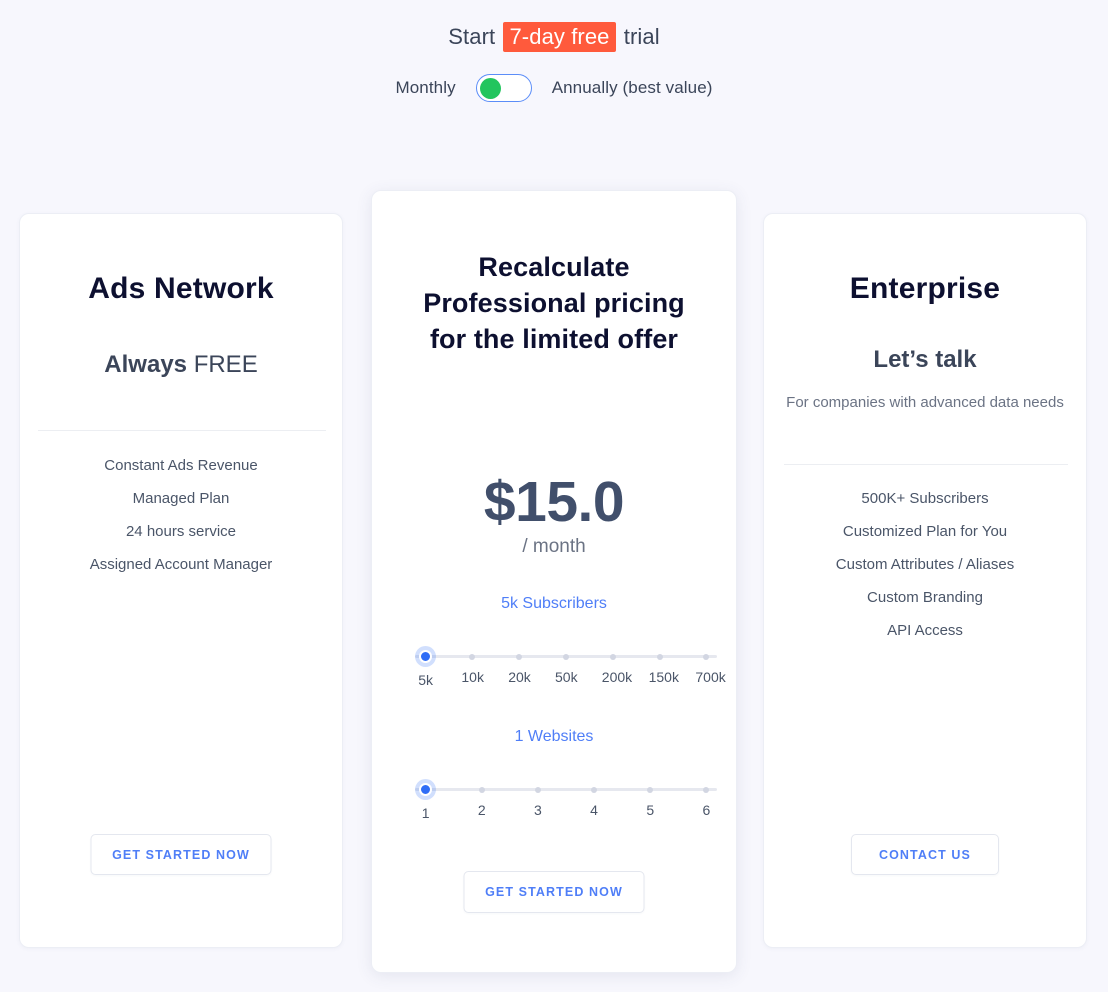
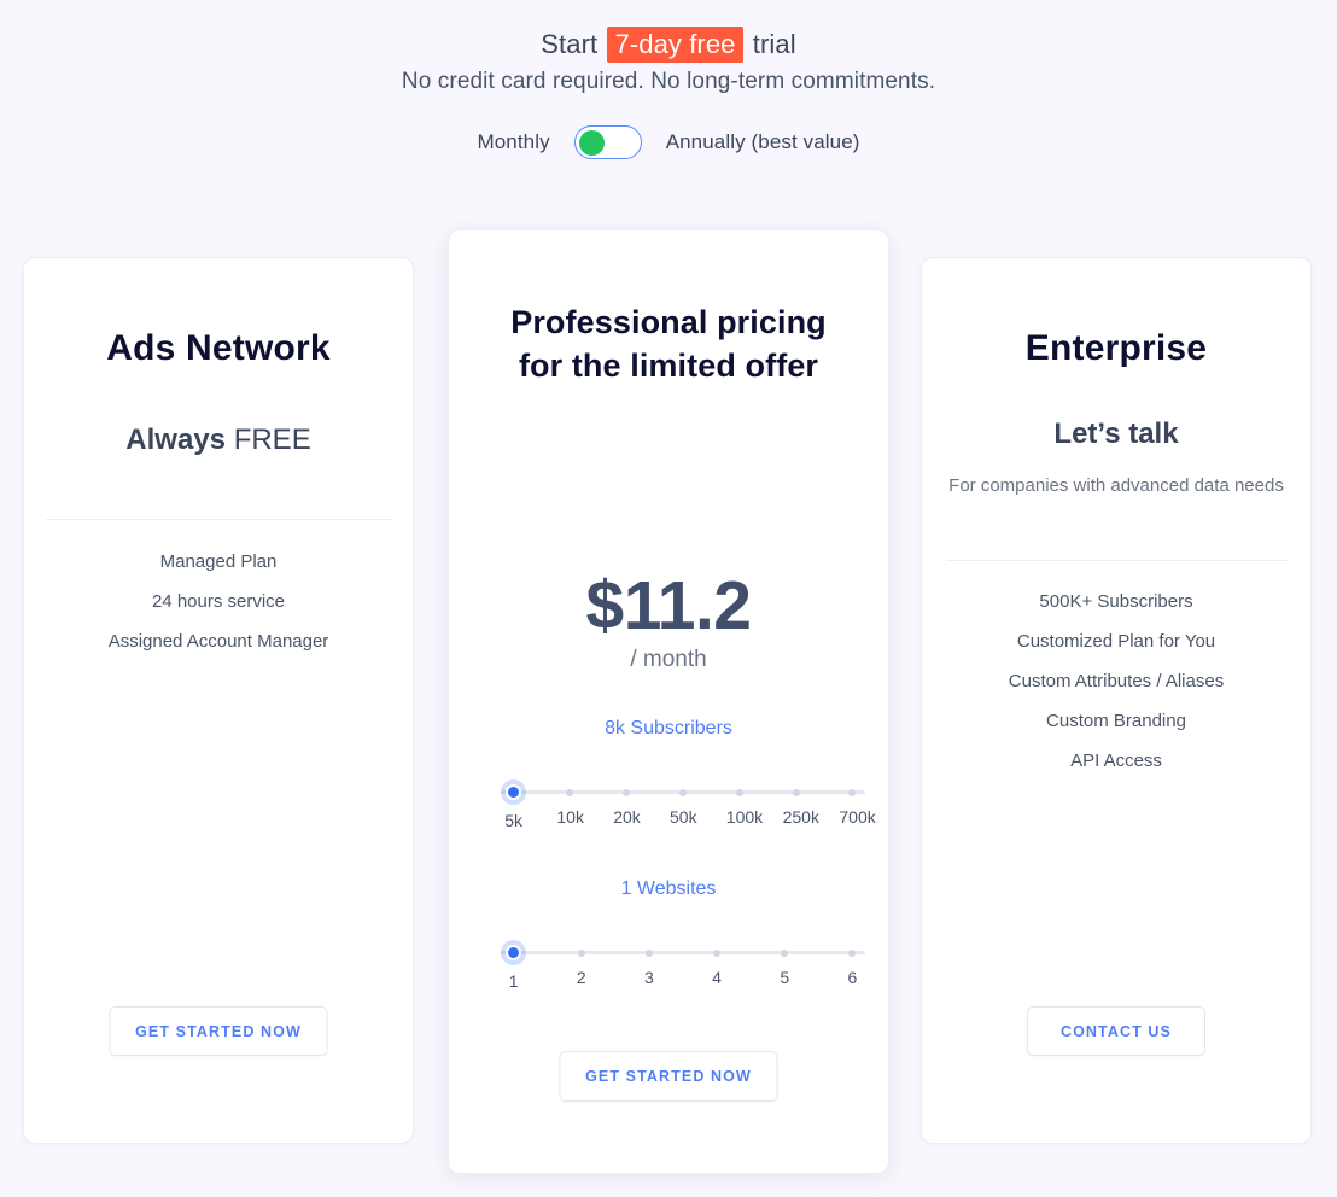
  Start 7-day free trial
+ No credit card required. No long-term commitments.
  Monthly
  Annually (best value)
  Ads Network
  Always FREE
- Constant Ads Revenue
  Managed Plan
  24 hours service
  Assigned Account Manager
  GET STARTED NOW
- Recalculate
  Professional pricing
  for the limited offer
- $15.0
+ $11.2
  / month
- 5k Subscribers
+ 8k Subscribers
  5k
  10k
  20k
  50k
- 200k
+ 100k
- 150k
+ 250k
  700k
  1 Websites
  1
  2
  3
  4
  5
  6
  GET STARTED NOW
  Enterprise
  Let’s talk
  For companies with advanced data needs
  500K+ Subscribers
  Customized Plan for You
  Custom Attributes / Aliases
  Custom Branding
  API Access
  CONTACT US
